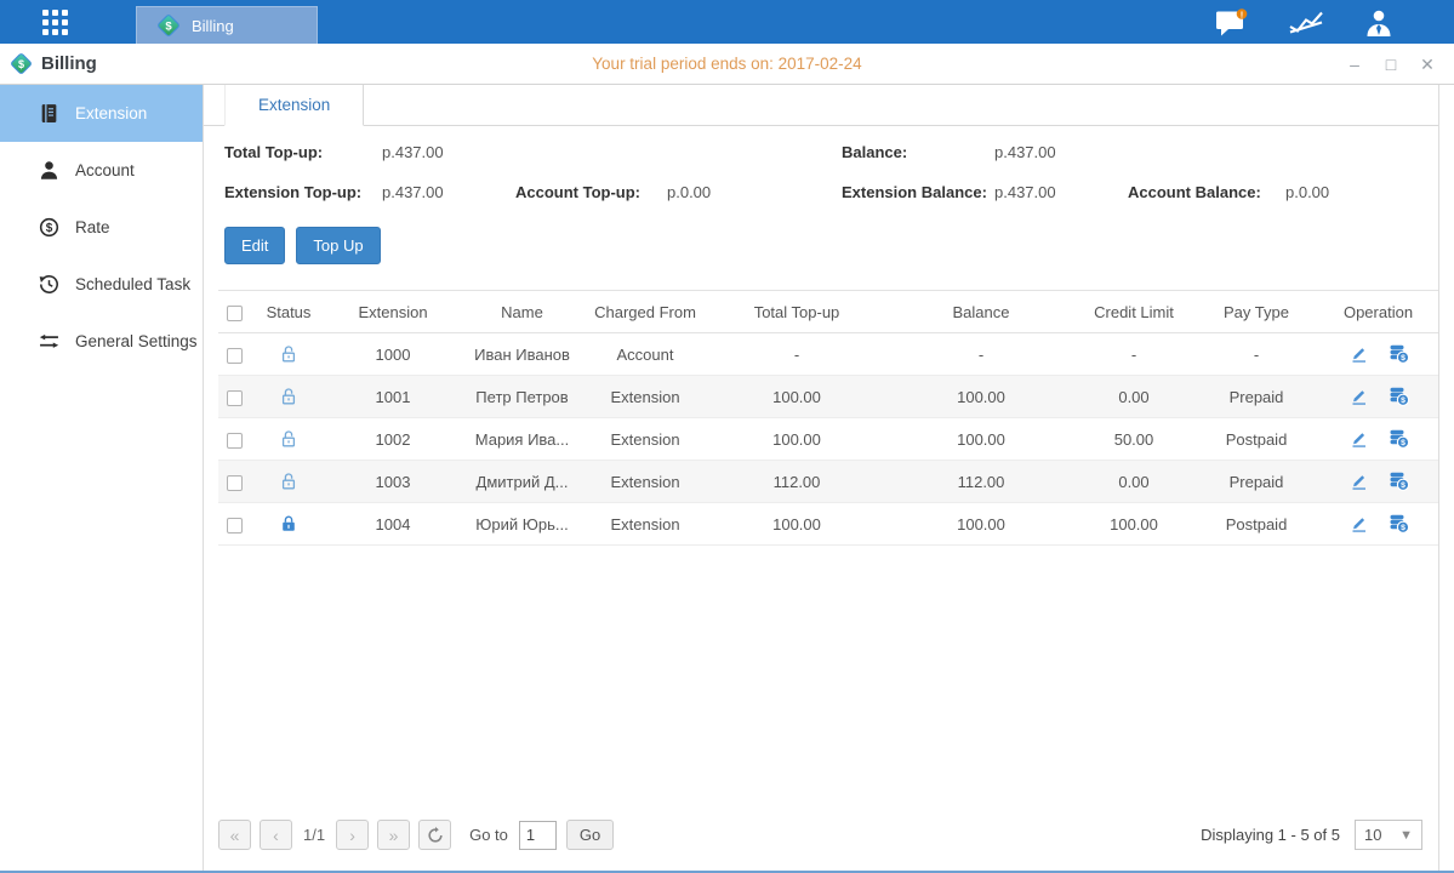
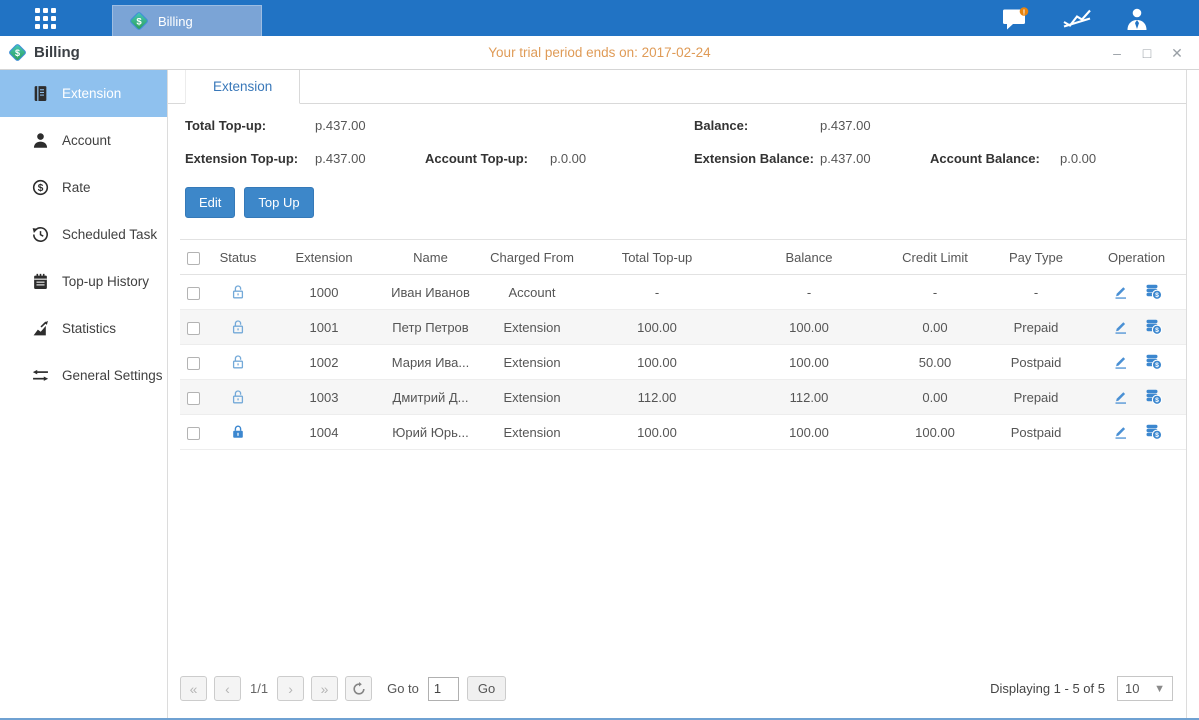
  $
  Billing
  !
  $
  Billing
  Your trial period ends on: 2017-02-24
  –
  □
  ✕
  Extension
  Account
  $
  Rate
  Scheduled Task
+ Top-up History
+ Statistics
  General Settings
  Extension
  Total Top-up:
  p.437.00
  Extension Top-up:
  p.437.00
  Account Top-up:
  p.0.00
  Balance:
  p.437.00
  Extension Balance:
  p.437.00
  Account Balance:
  p.0.00
  Edit
  Top Up
  	Status	Extension	Name	Charged From	Total Top-up	Balance	Credit Limit	Pay Type	Operation
  		1000	Иван Иванов	Account	-	-	-	-
  		1001	Петр Петров	Extension	100.00	100.00	0.00	Prepaid
  		1002	Мария Ива...	Extension	100.00	100.00	50.00	Postpaid
  		1003	Дмитрий Д...	Extension	112.00	112.00	0.00	Prepaid
  		1004	Юрий Юрь...	Extension	100.00	100.00	100.00	Postpaid
  «
  ‹
  1/1
  ›
  »
  Go to
  1
  Go
  Displaying 1 - 5 of 5
  10
  ▼
